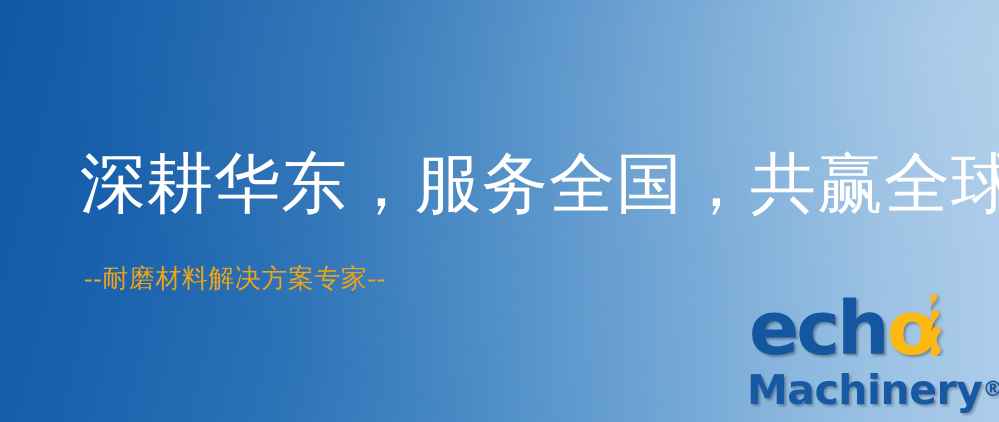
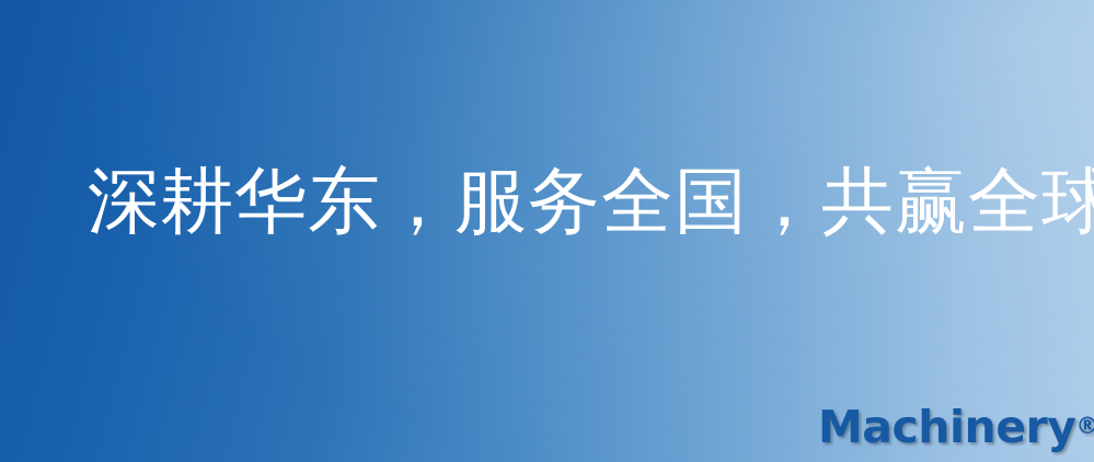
  深耕华东，服务全国，共赢全球
- --耐磨材料解决方案专家--
- echo
  Machinery®
